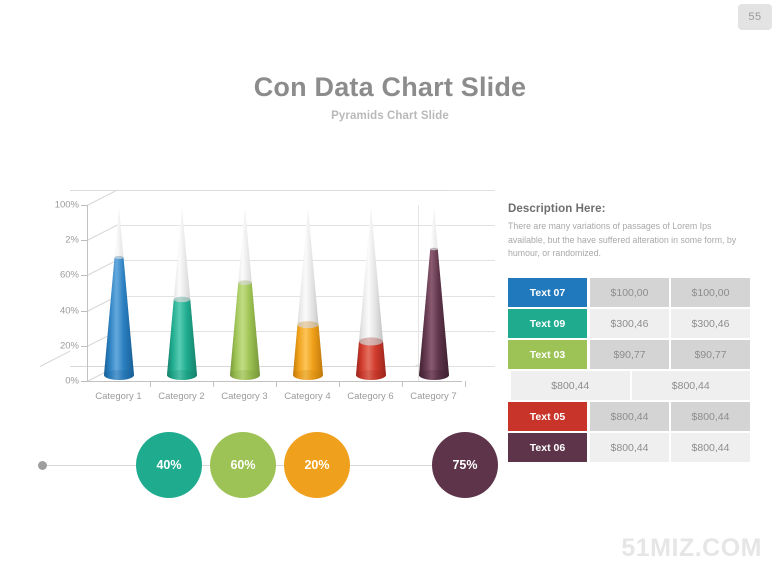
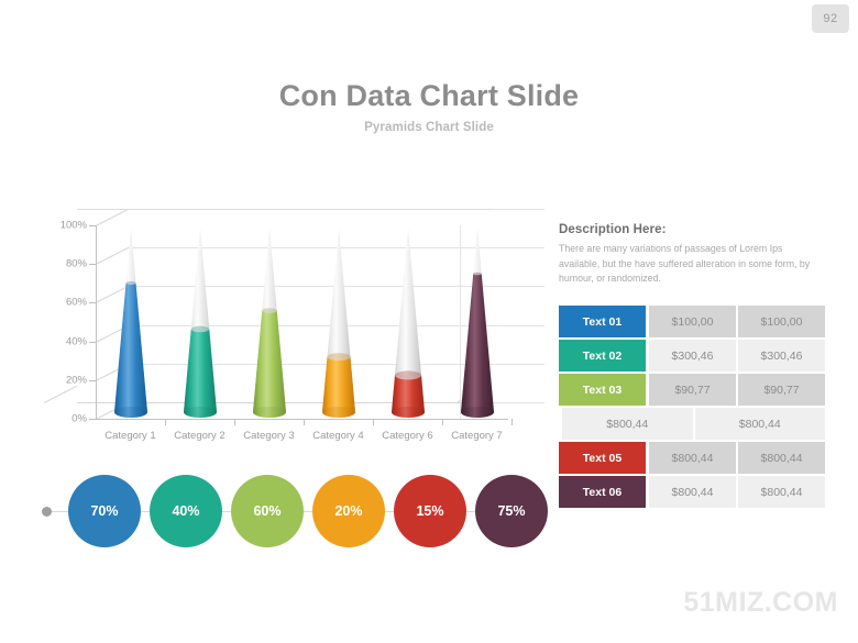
- 55
+ 92
  Con Data Chart Slide
  Pyramids Chart Slide
  0%
  20%
  40%
  60%
- 2%
+ 80%
  100%
  Category 1
  Category 2
  Category 3
  Category 4
  Category 6
  Category 7
+ 70%
  40%
  60%
  20%
+ 15%
  75%
  Description Here:
  There are many variations of passages of Lorem Ips available, but the have suffered alteration in some form, by humour, or randomized.
- Text 07
+ Text 01
  $100,00
  $100,00
- Text 09
+ Text 02
  $300,46
  $300,46
  Text 03
  $90,77
  $90,77
  $800,44
  $800,44
  Text 05
  $800,44
  $800,44
  Text 06
  $800,44
  $800,44
  51MIZ.COM
